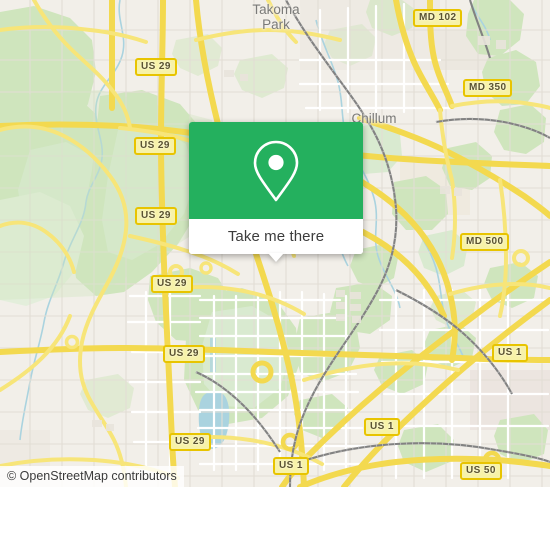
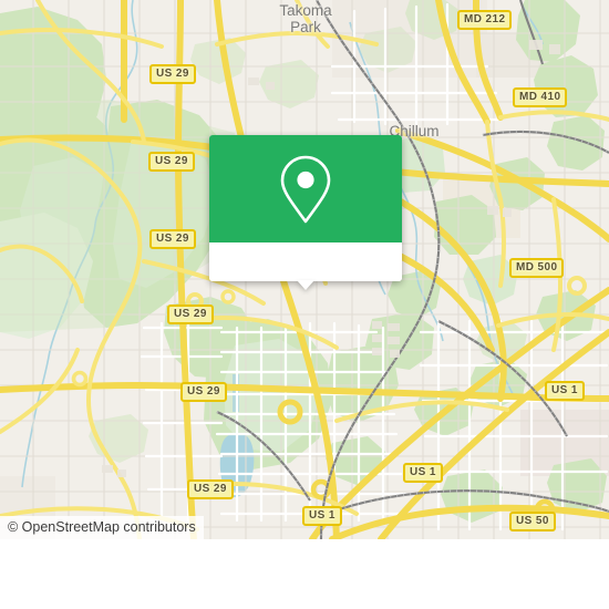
  Takoma
  Park
  Chillum
- MD 102
+ MD 212
  US 29
- MD 350
+ MD 410
  US 29
  US 29
  MD 500
  US 29
  US 29
  US 1
  US 1
  US 29
  US 1
  US 50
- Take me there
  © OpenStreetMap contributors
